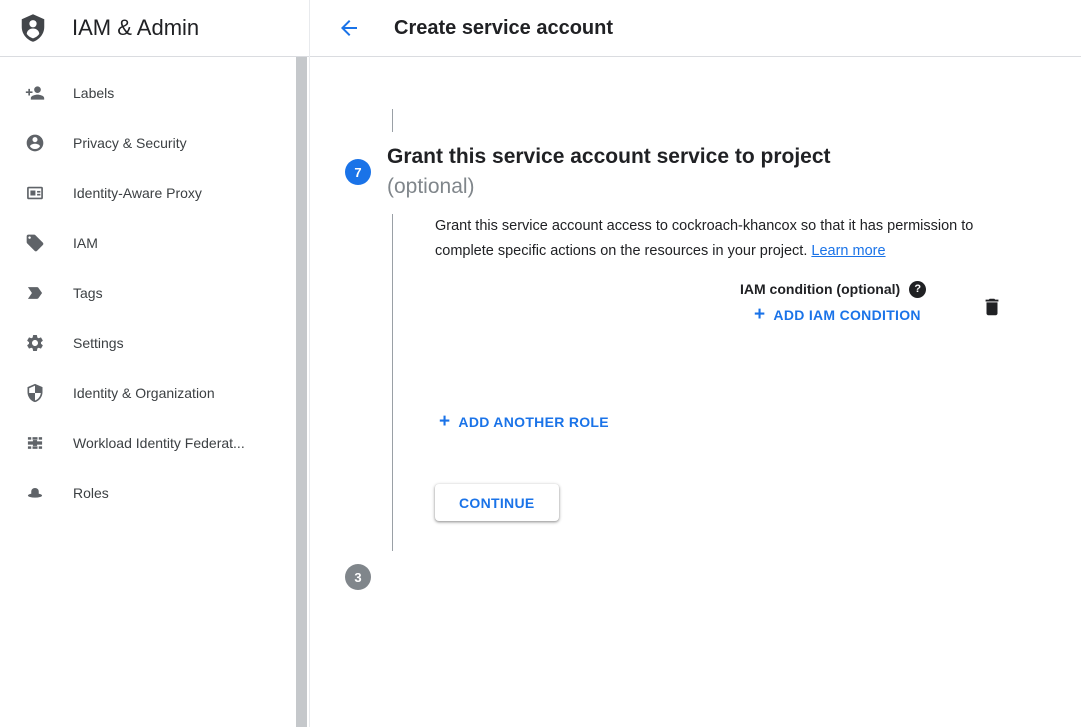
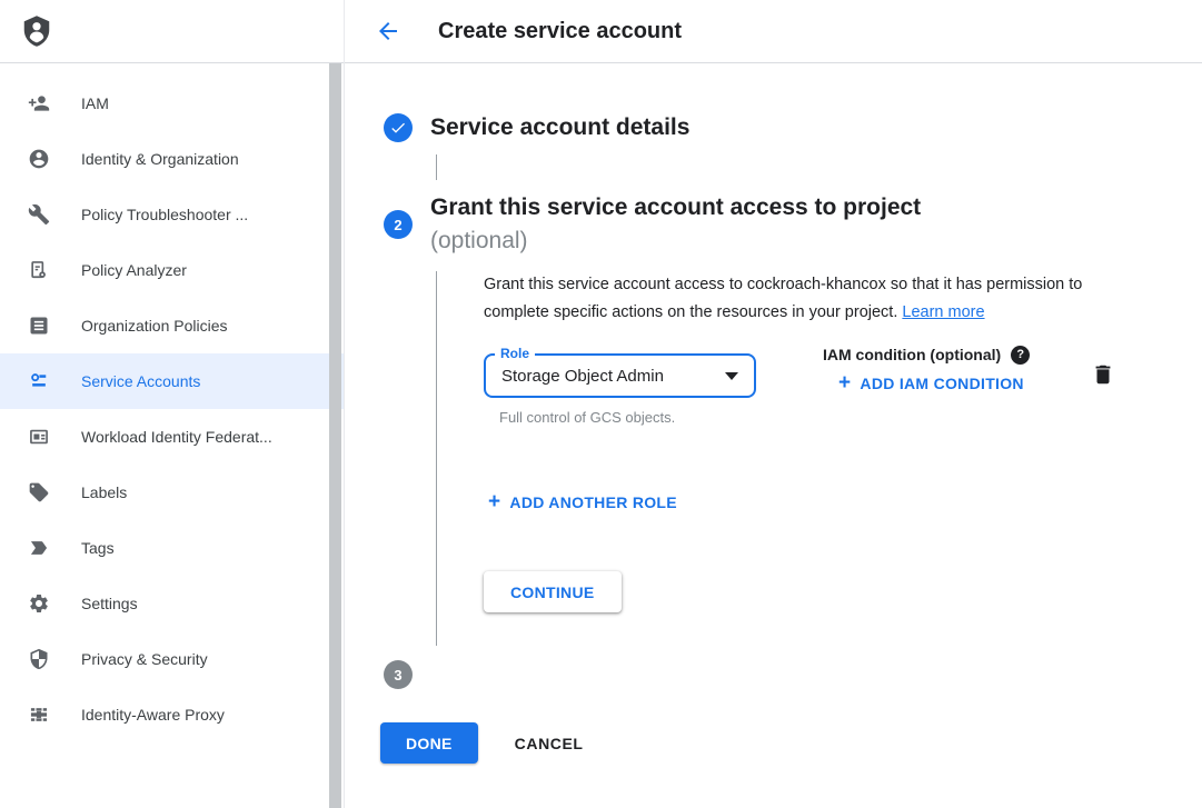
- IAM & Admin
- Labels
+ IAM
- Privacy & Security
+ Identity & Organization
+ Policy Troubleshooter ...
+ Policy Analyzer
+ Organization Policies
+ Service Accounts
- Identity-Aware Proxy
+ Workload Identity Federat...
- IAM
+ Labels
  Tags
  Settings
- Identity & Organization
+ Privacy & Security
- Workload Identity Federat...
+ Identity-Aware Proxy
- Roles
  Create service account
+ Service account details
- 7
+ 2
- Grant this service account service to project
+ Grant this service account access to project
  (optional)
  Grant this service account access to cockroach-khancox so that it has permission to complete specific actions on the resources in your project. Learn more
+ Role
+ Storage Object Admin
+ Full control of GCS objects.
  IAM condition (optional)
  ?
  +
  ADD IAM CONDITION
  +
  ADD ANOTHER ROLE
  CONTINUE
  3
+ DONE
+ CANCEL
